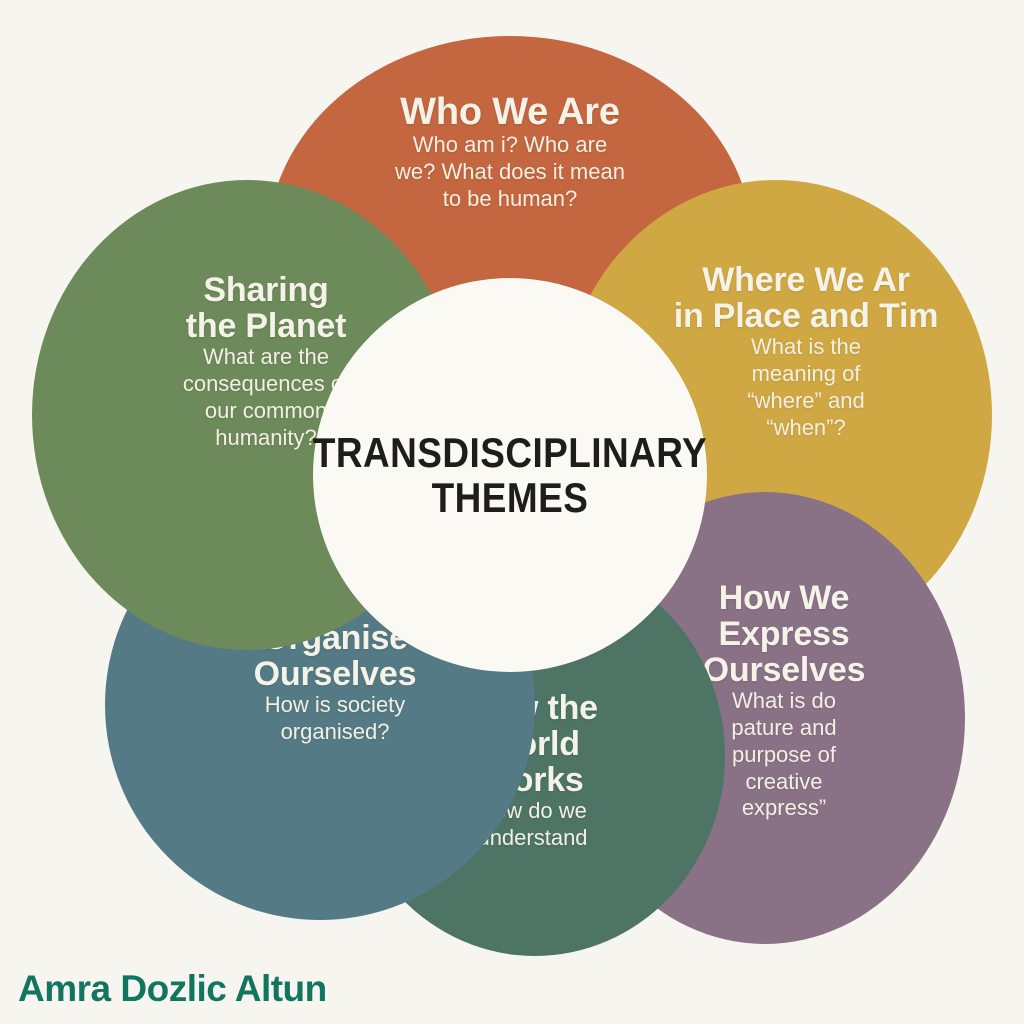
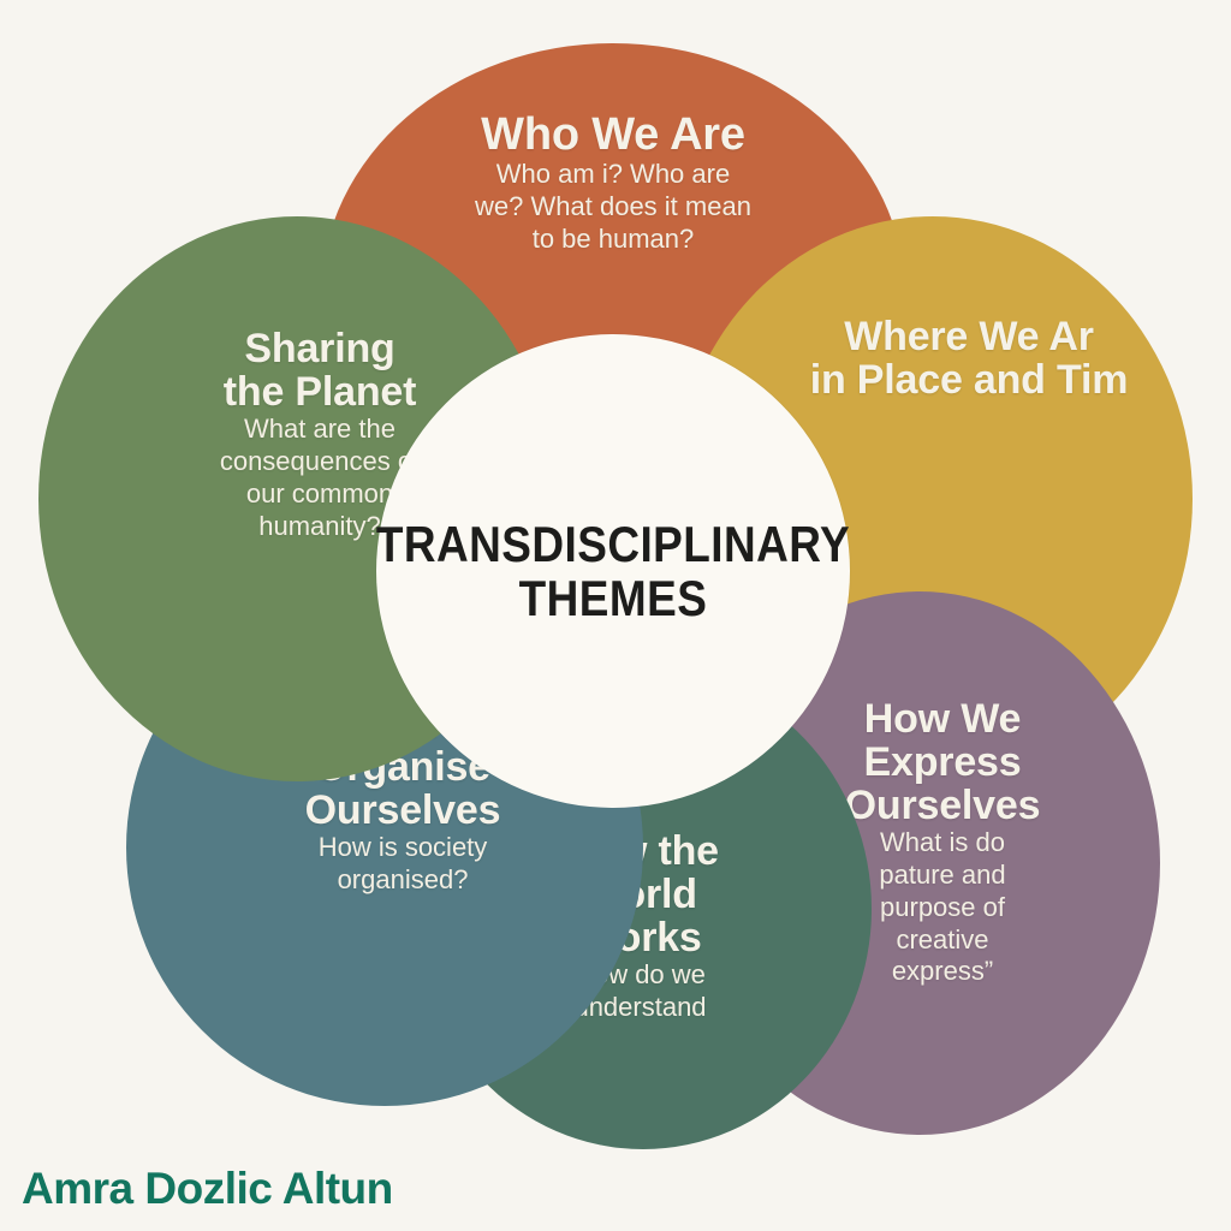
  Who We Are
  Who am i? Who are
  we? What does it mean
  to be human?
  Where We Ar
  in Place and Tim
- What is the
- meaning of
- “where” and
- “when”?
  How We
  Express
  Ourselves
  What is do
  pature and
  purpose of
  creative
  express”
  orks
  w do we
  nderstand
  Ourselves
  How is society
  organised?
  Sharing
  the Planet
  What are the
  consequences
  our common
  humanity?
  TRANSDISCIPLINARY
  THEMES
  Amra Dozlic Altun
